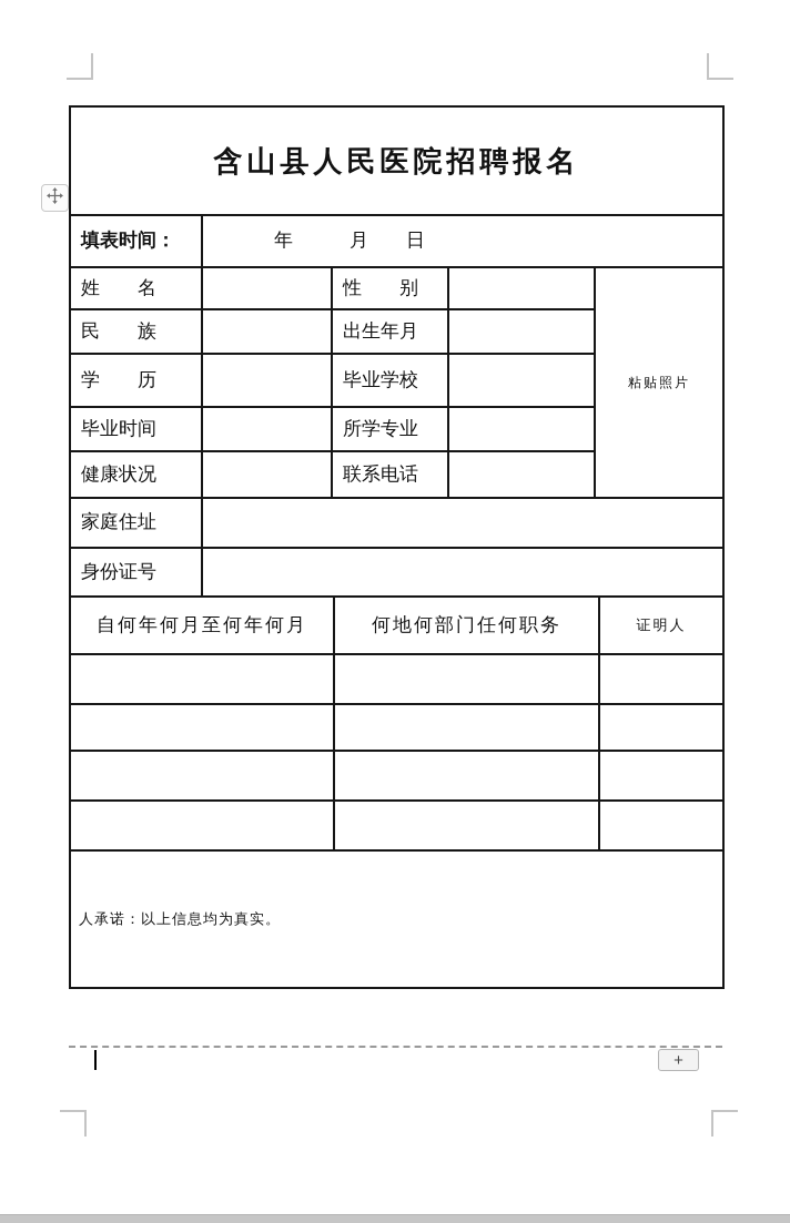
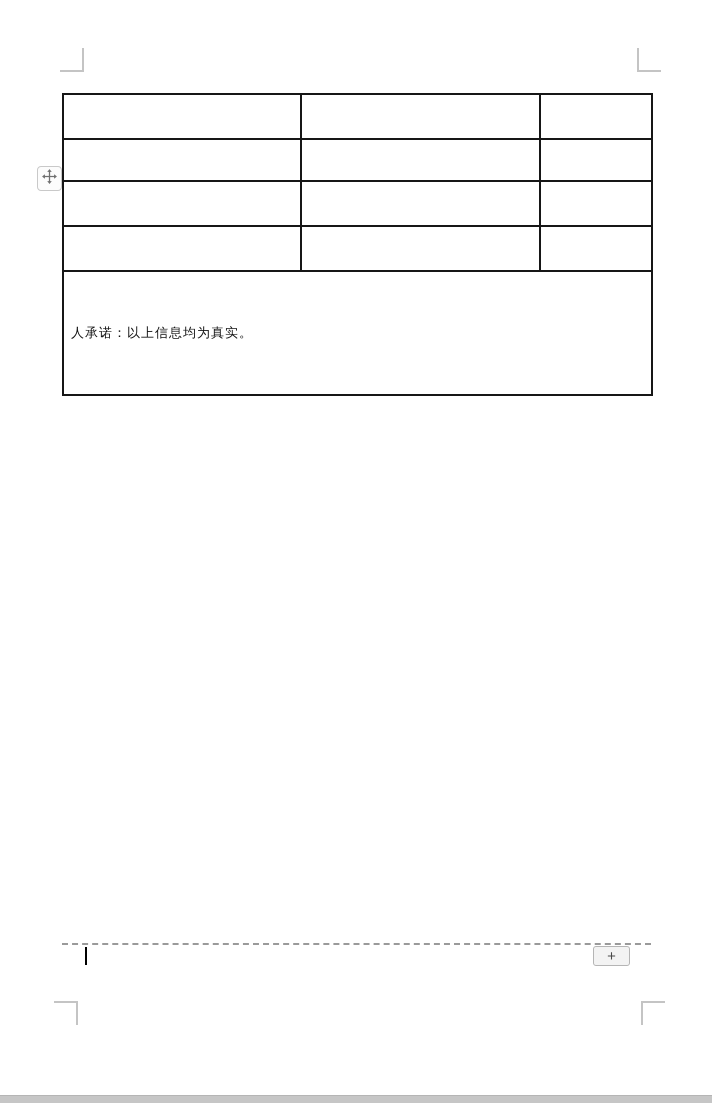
- 含山县人民医院招聘报名
- 填表时间：	年 月 日
- 姓 名		性 别		粘贴照片
- 民 族		出生年月
- 学 历		毕业学校
- 毕业时间		所学专业
- 健康状况		联系电话
- 家庭住址
- 身份证号
- 自何年何月至何年何月	何地何部门任何职务	证明人
  人承诺：以上信息均为真实。
  +
